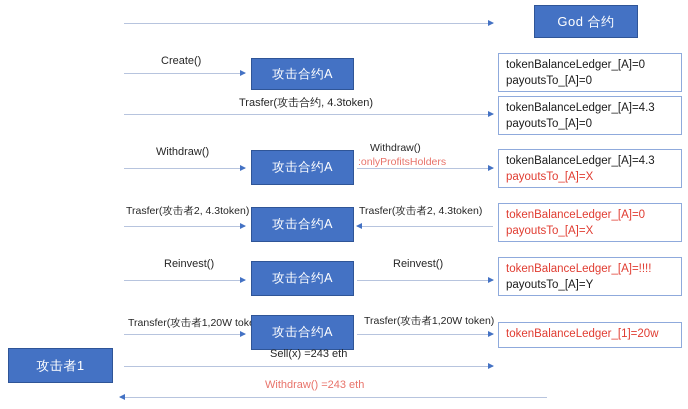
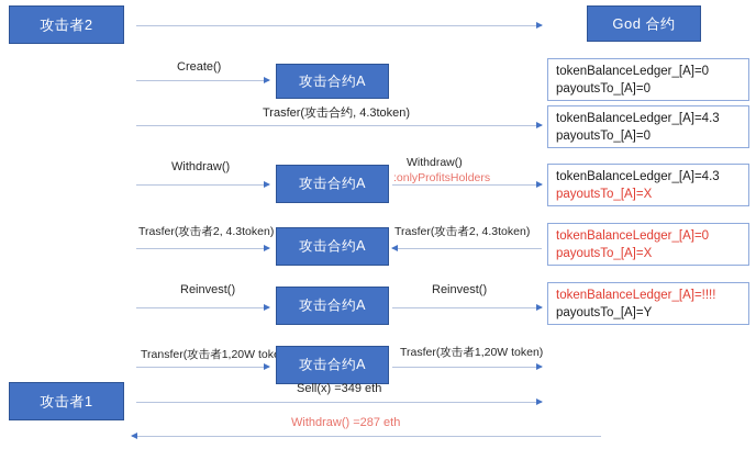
+ 攻击者2
  God 合约
  tokenBalanceLedger_[A]=0
  payoutsTo_[A]=0
  Create()
  攻击合约A
  Trasfer(攻击合约, 4.3token)
  tokenBalanceLedger_[A]=4.3
  payoutsTo_[A]=0
  Withdraw()
  攻击合约A
  Withdraw()
  :onlyProfitsHolders
  tokenBalanceLedger_[A]=4.3
  payoutsTo_[A]=X
  Trasfer(攻击者2, 4.3token)
  攻击合约A
  Trasfer(攻击者2, 4.3token)
  tokenBalanceLedger_[A]=0
  payoutsTo_[A]=X
  Reinvest()
  攻击合约A
  Reinvest()
  tokenBalanceLedger_[A]=!!!!
  payoutsTo_[A]=Y
  Transfer(攻击者1,20W tok
  攻击合约A
  Trasfer(攻击者1,20W token)
- tokenBalanceLedger_[1]=20w
  攻击者1
- Sell(x) =243 eth
+ Sell(x) =349 eth
- Withdraw() =243 eth
+ Withdraw() =287 eth
